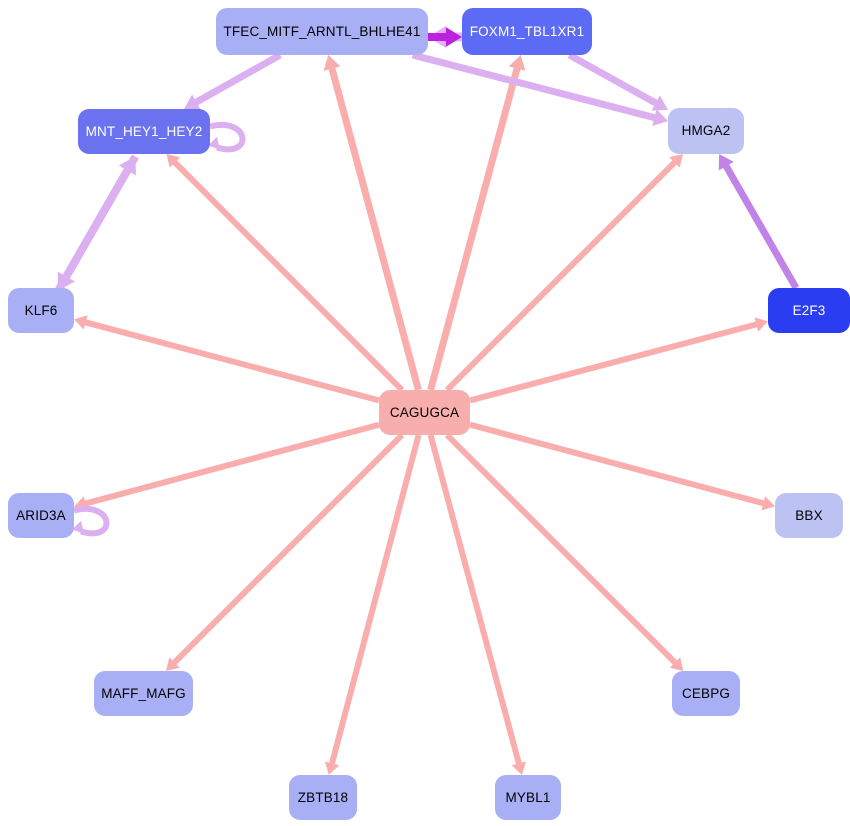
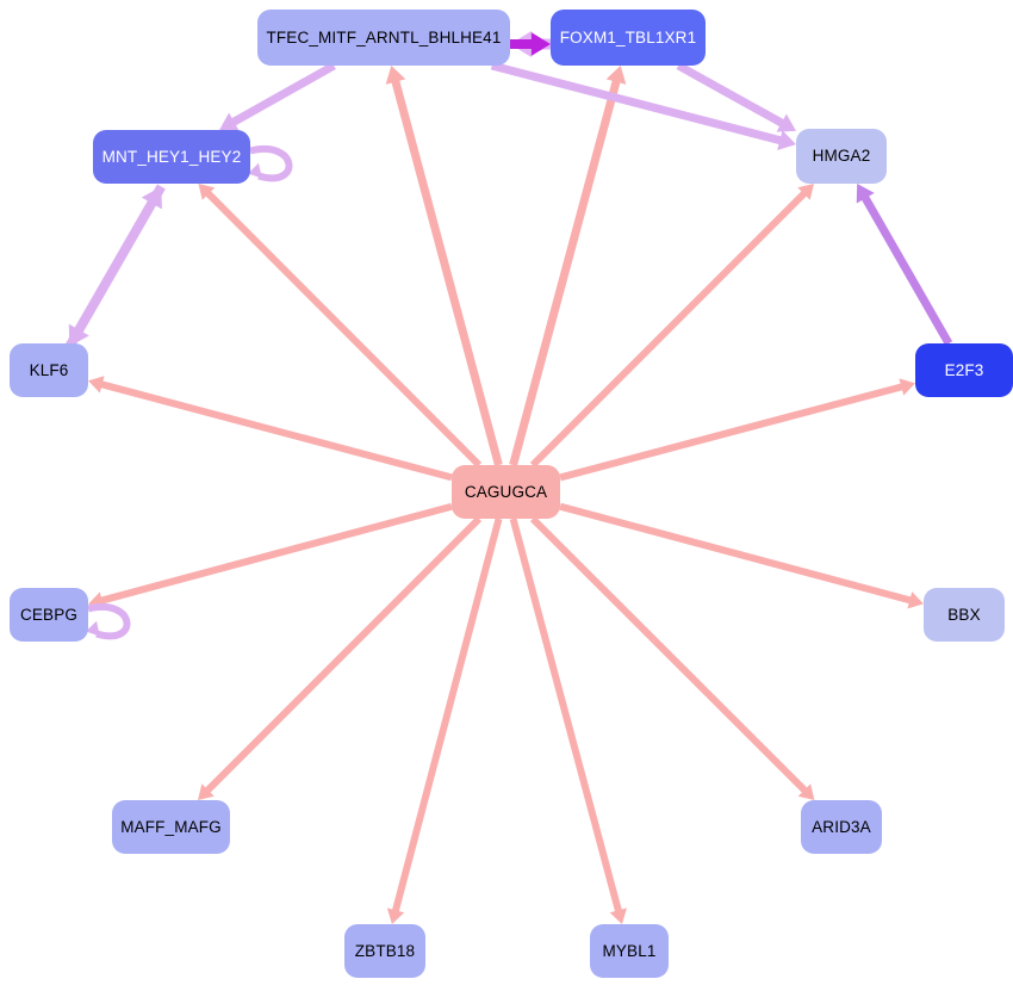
  TFEC_MITF_ARNTL_BHLHE41
  FOXM1_TBL1XR1
  MNT_HEY1_HEY2
  HMGA2
  KLF6
  E2F3
  CAGUGCA
- ARID3A
+ CEBPG
  BBX
  MAFF_MAFG
- CEBPG
+ ARID3A
  ZBTB18
  MYBL1
